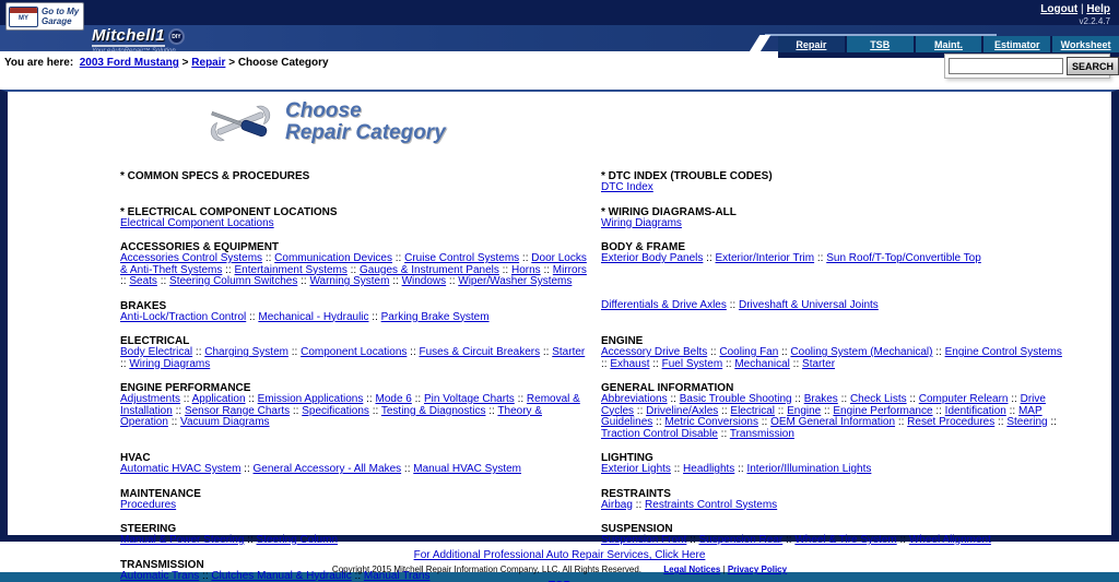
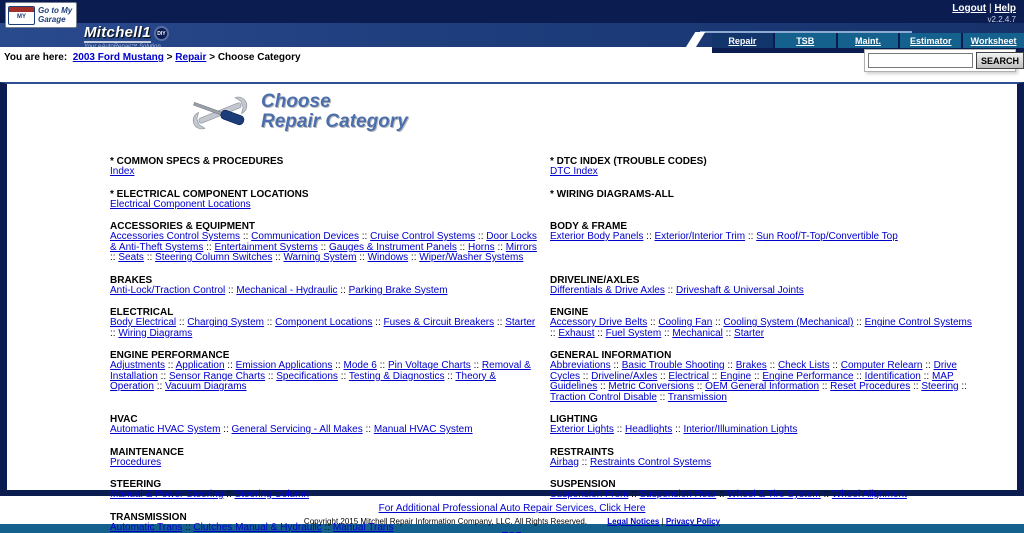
  Logout | Help
  v2.2.4.7
  Go to My
  Garage
  Mitchell1
  Repair
  TSB
  Maint.
  Estimator
  Worksheet
  You are here: 2003 Ford Mustang > Repair > Choose Category
  SEARCH
  Choose
  Repair Category
  * COMMON SPECS & PROCEDURES
+ Index
  * DTC INDEX (TROUBLE CODES)
  DTC Index
  * ELECTRICAL COMPONENT LOCATIONS
  Electrical Component Locations
  * WIRING DIAGRAMS-ALL
- Wiring Diagrams
  ACCESSORIES & EQUIPMENT
  Accessories Control Systems :: Communication Devices :: Cruise Control Systems :: Door Locks & Anti-Theft Systems :: Entertainment Systems :: Gauges & Instrument Panels :: Horns :: Mirrors :: Seats :: Steering Column Switches :: Warning System :: Windows :: Wiper/Washer Systems
  BODY & FRAME
  Exterior Body Panels :: Exterior/Interior Trim :: Sun Roof/T-Top/Convertible Top
  BRAKES
  Anti-Lock/Traction Control :: Mechanical - Hydraulic :: Parking Brake System
+ DRIVELINE/AXLES
  Differentials & Drive Axles :: Driveshaft & Universal Joints
  ELECTRICAL
  Body Electrical :: Charging System :: Component Locations :: Fuses & Circuit Breakers :: Starter :: Wiring Diagrams
  ENGINE
  Accessory Drive Belts :: Cooling Fan :: Cooling System (Mechanical) :: Engine Control Systems :: Exhaust :: Fuel System :: Mechanical :: Starter
  ENGINE PERFORMANCE
  Adjustments :: Application :: Emission Applications :: Mode 6 :: Pin Voltage Charts :: Removal & Installation :: Sensor Range Charts :: Specifications :: Testing & Diagnostics :: Theory & Operation :: Vacuum Diagrams
  GENERAL INFORMATION
  Abbreviations :: Basic Trouble Shooting :: Brakes :: Check Lists :: Computer Relearn :: Drive Cycles :: Driveline/Axles :: Electrical :: Engine :: Engine Performance :: Identification :: MAP Guidelines :: Metric Conversions :: OEM General Information :: Reset Procedures :: Steering :: Traction Control Disable :: Transmission
  HVAC
- Automatic HVAC System :: General Accessory - All Makes :: Manual HVAC System
+ Automatic HVAC System :: General Servicing - All Makes :: Manual HVAC System
  LIGHTING
  Exterior Lights :: Headlights :: Interior/Illumination Lights
  MAINTENANCE
  Procedures
  RESTRAINTS
  Airbag :: Restraints Control Systems
  STEERING
  Manual & Power Steering :: Steering Column
  SUSPENSION
  Suspension Front :: Suspension Rear :: Wheel & Tire System :: Wheel Alignment
  TRANSMISSION
  Automatic Trans :: Clutches Manual & Hydraulic :: Manual Trans
  For Additional Professional Auto Repair Services, Click Here
  Copyright 2015 Mitchell Repair Information Company, LLC. All Rights Reserved. Legal Notices | Privacy Policy
